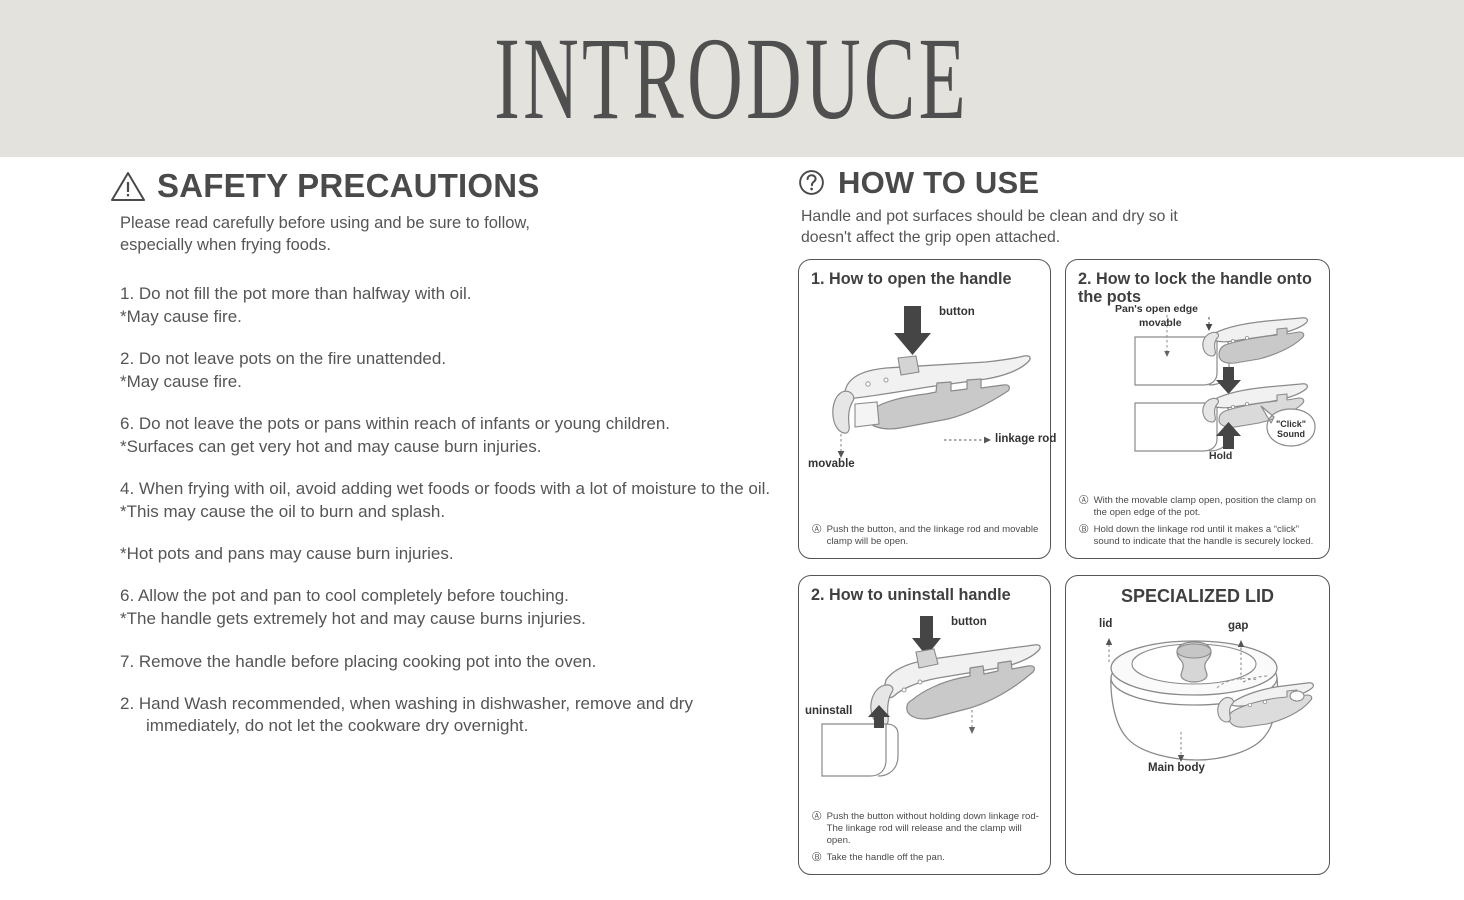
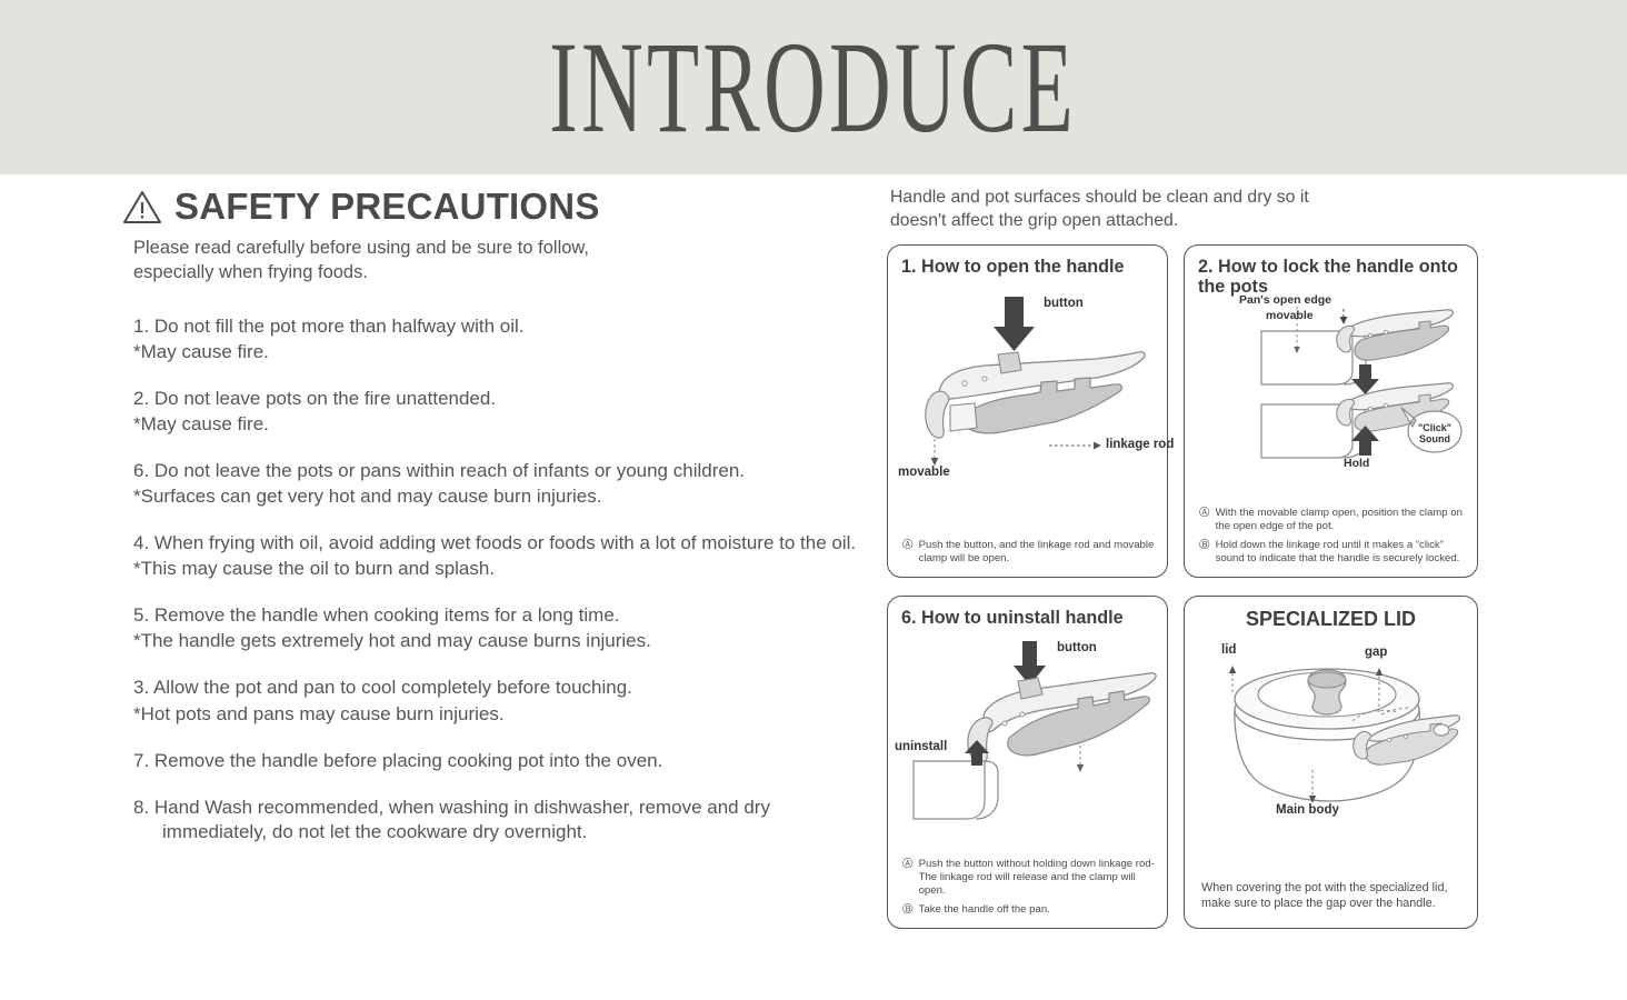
  INTRODUCE
  SAFETY PRECAUTIONS
  Please read carefully before using and be sure to follow,
  especially when frying foods.
  1. Do not fill the pot more than halfway with oil.
  *May cause fire.
  2. Do not leave pots on the fire unattended.
  *May cause fire.
  6. Do not leave the pots or pans within reach of infants or young children.
  *Surfaces can get very hot and may cause burn injuries.
  4. When frying with oil, avoid adding wet foods or foods with a lot of moisture to the oil.
  *This may cause the oil to burn and splash.
+ 5. Remove the handle when cooking items for a long time.
- *Hot pots and pans may cause burn injuries.
+ *The handle gets extremely hot and may cause burns injuries.
- 6. Allow the pot and pan to cool completely before touching.
+ 3. Allow the pot and pan to cool completely before touching.
- *The handle gets extremely hot and may cause burns injuries.
+ *Hot pots and pans may cause burn injuries.
  7. Remove the handle before placing cooking pot into the oven.
- 2. Hand Wash recommended, when washing in dishwasher, remove and dry immediately, do not let the cookware dry overnight.
+ 8. Hand Wash recommended, when washing in dishwasher, remove and dry immediately, do not let the cookware dry overnight.
- HOW TO USE
  Handle and pot surfaces should be clean and dry so it
  doesn't affect the grip open attached.
  1. How to open the handle
  button
  movable
  linkage rod
  Ⓐ
  Push the button, and the linkage rod and movable clamp will be open.
  2. How to lock the handle onto the pots
  Pan's open edge
  movable
  Hold
  "Click"
  Sound
  Ⓐ
  With the movable clamp open, position the clamp on the open edge of the pot.
  Ⓑ
  Hold down the linkage rod until it makes a “click” sound to indicate that the handle is securely locked.
- 2. How to uninstall handle
+ 6. How to uninstall handle
  button
  uninstall
  Ⓐ
  Push the button without holding down linkage rod- The linkage rod will release and the clamp will open.
  Ⓑ
  Take the handle off the pan.
  SPECIALIZED LID
  lid
  gap
  Main body
+ When covering the pot with the specialized lid, make sure to place the gap over the handle.
